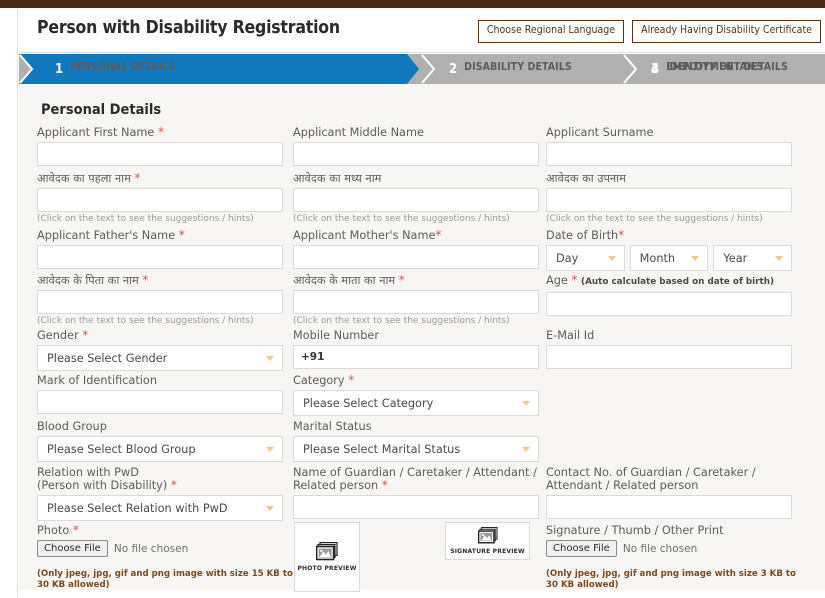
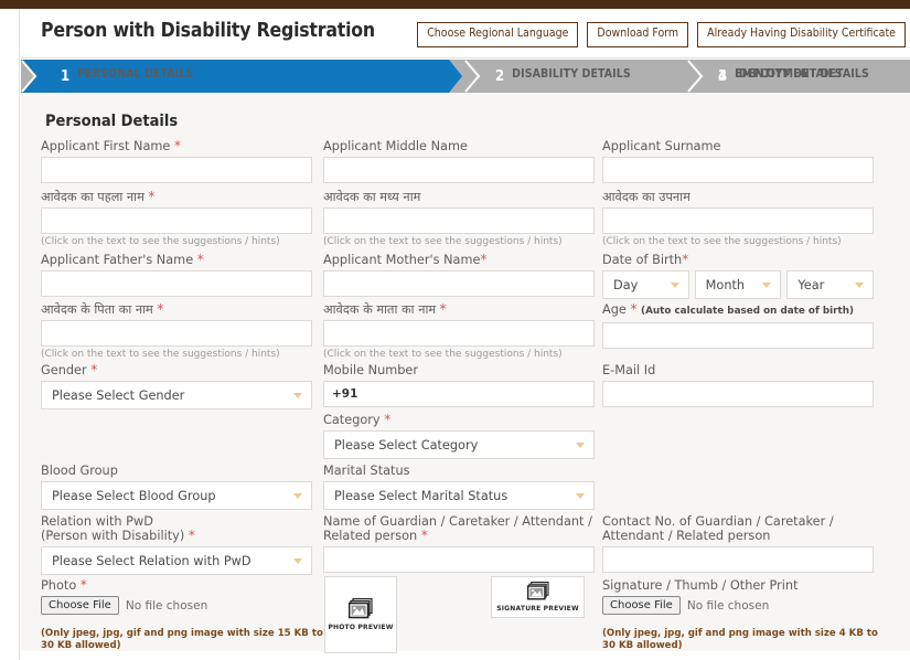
  Person with Disability Registration
  Choose Regional Language
+ Download Form
  Already Having Disability Certificate
  1
  PERSONAL DETAILS
  2
  DISABILITY DETAILS
  3
  EMPLOYMENT DETAILS
  4
  IDENTITY DETAILS
  Personal Details
  Applicant First Name *
  Applicant Middle Name
  Applicant Surname
  आवेदक का पहला नाम *
  (Click on the text to see the suggestions / hints)
  आवेदक का मध्य नाम
  (Click on the text to see the suggestions / hints)
  आवेदक का उपनाम
  (Click on the text to see the suggestions / hints)
  Applicant Father's Name *
  Applicant Mother's Name*
  Date of Birth*
  Day
  Month
  Year
  आवेदक के पिता का नाम *
  (Click on the text to see the suggestions / hints)
  आवेदक के माता का नाम *
  (Click on the text to see the suggestions / hints)
  Age * (Auto calculate based on date of birth)
  Gender *
  Please Select Gender
  Mobile Number
  +91
  E-Mail Id
- Mark of Identification
  Category *
  Please Select Category
  Blood Group
  Please Select Blood Group
  Marital Status
  Please Select Marital Status
  Relation with PwD
  (Person with Disability) *
  Please Select Relation with PwD
  Name of Guardian / Caretaker / Attendant / Related person *
  Contact No. of Guardian / Caretaker / Attendant / Related person
  Photo *
  Choose File
  No file chosen
  (Only jpeg, jpg, gif and png image with size 15 KB to 30 KB allowed)
  Signature / Thumb / Other Print
  Choose File
  No file chosen
- (Only jpeg, jpg, gif and png image with size 3 KB to 30 KB allowed)
+ (Only jpeg, jpg, gif and png image with size 4 KB to 30 KB allowed)
